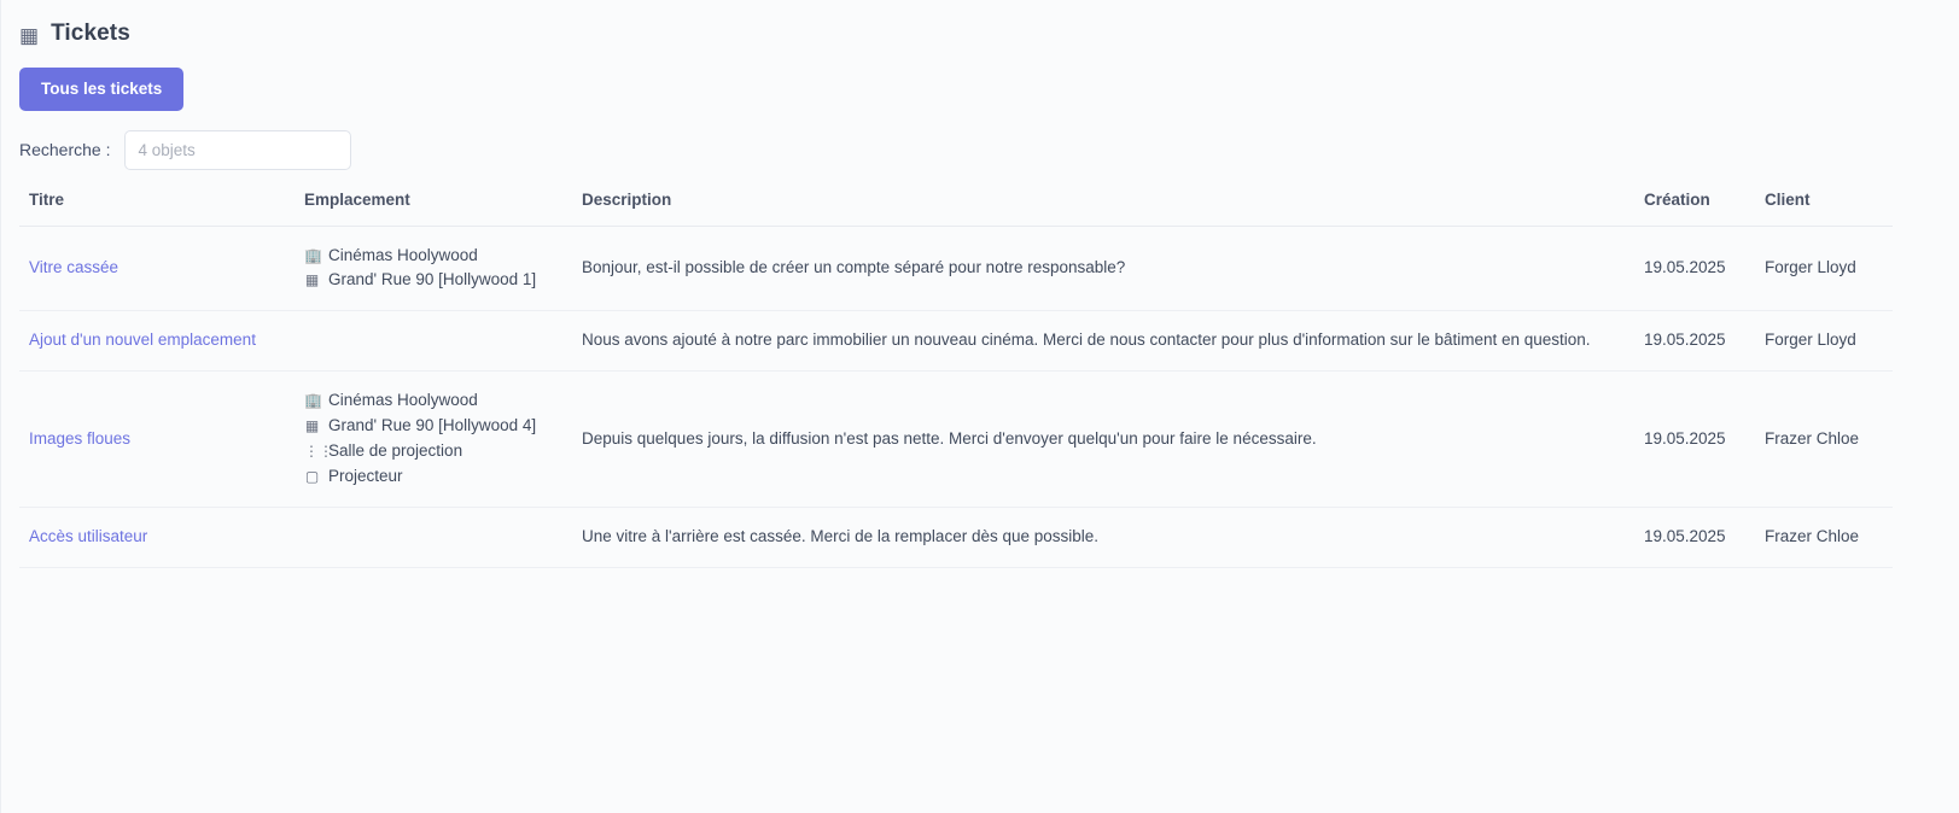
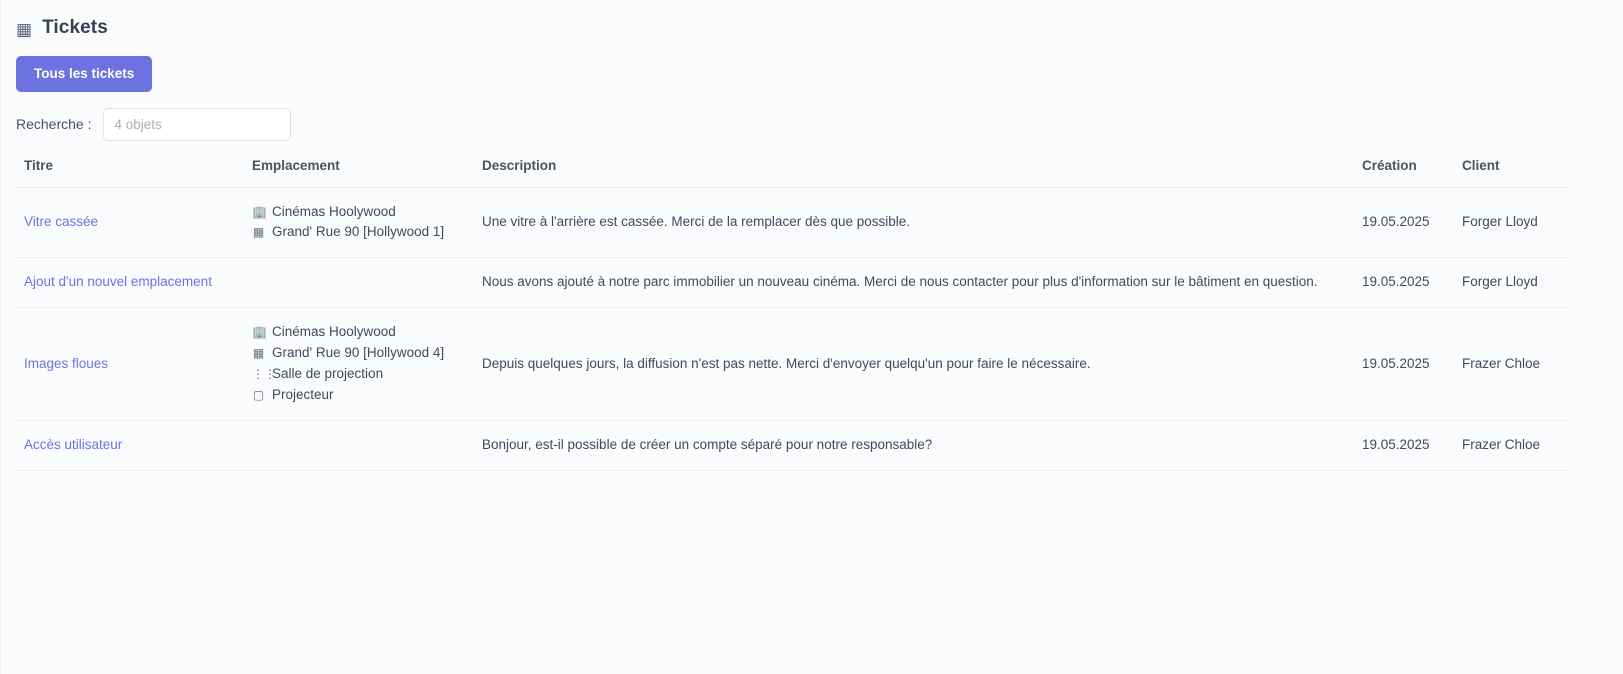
  ▦
  Tickets
  Tous les tickets
  Recherche :
  4 objets
  Titre	Emplacement	Description	Création	Client
- Vitre cassée	🏢 Cinémas Hoolywood ▦ Grand' Rue 90 [Hollywood 1]	Bonjour, est-il possible de créer un compte séparé pour notre responsable?	19.05.2025	Forger Lloyd
+ Vitre cassée	🏢 Cinémas Hoolywood ▦ Grand' Rue 90 [Hollywood 1]	Une vitre à l'arrière est cassée. Merci de la remplacer dès que possible.	19.05.2025	Forger Lloyd
  Ajout d'un nouvel emplacement		Nous avons ajouté à notre parc immobilier un nouveau cinéma. Merci de nous contacter pour plus d'information sur le bâtiment en question.	19.05.2025	Forger Lloyd
  Images floues	🏢 Cinémas Hoolywood ▦ Grand' Rue 90 [Hollywood 4] ⋮⋮ Salle de projection ▢ Projecteur	Depuis quelques jours, la diffusion n'est pas nette. Merci d'envoyer quelqu'un pour faire le nécessaire.	19.05.2025	Frazer Chloe
- Accès utilisateur		Une vitre à l'arrière est cassée. Merci de la remplacer dès que possible.	19.05.2025	Frazer Chloe
+ Accès utilisateur		Bonjour, est-il possible de créer un compte séparé pour notre responsable?	19.05.2025	Frazer Chloe
